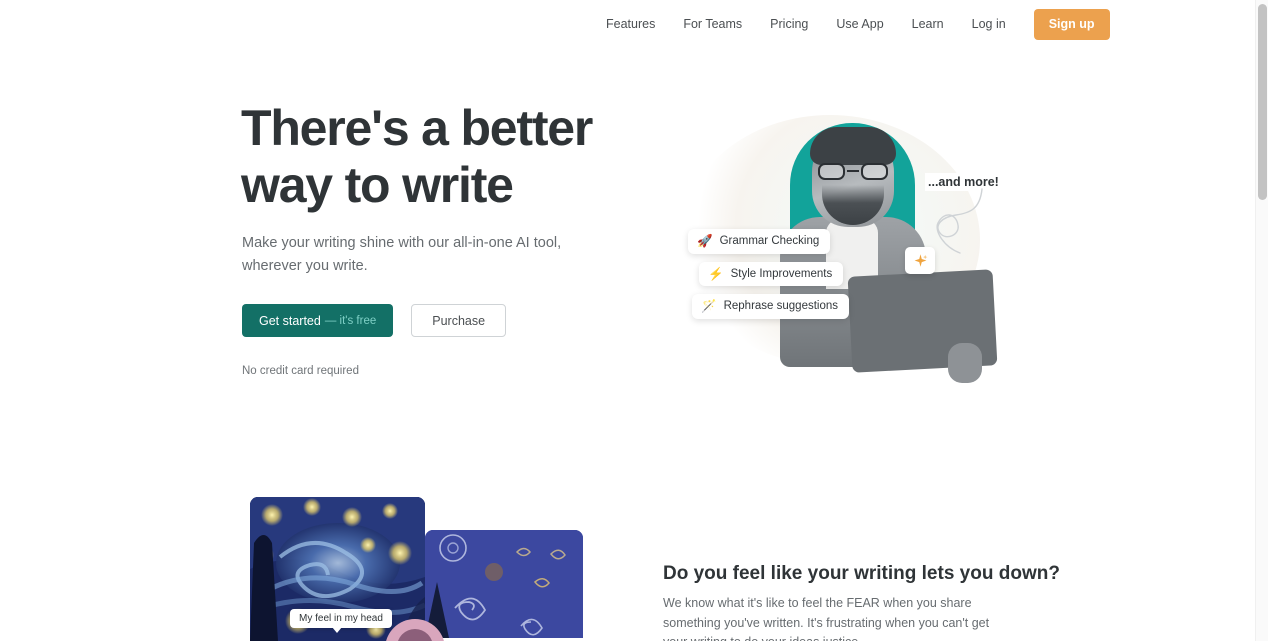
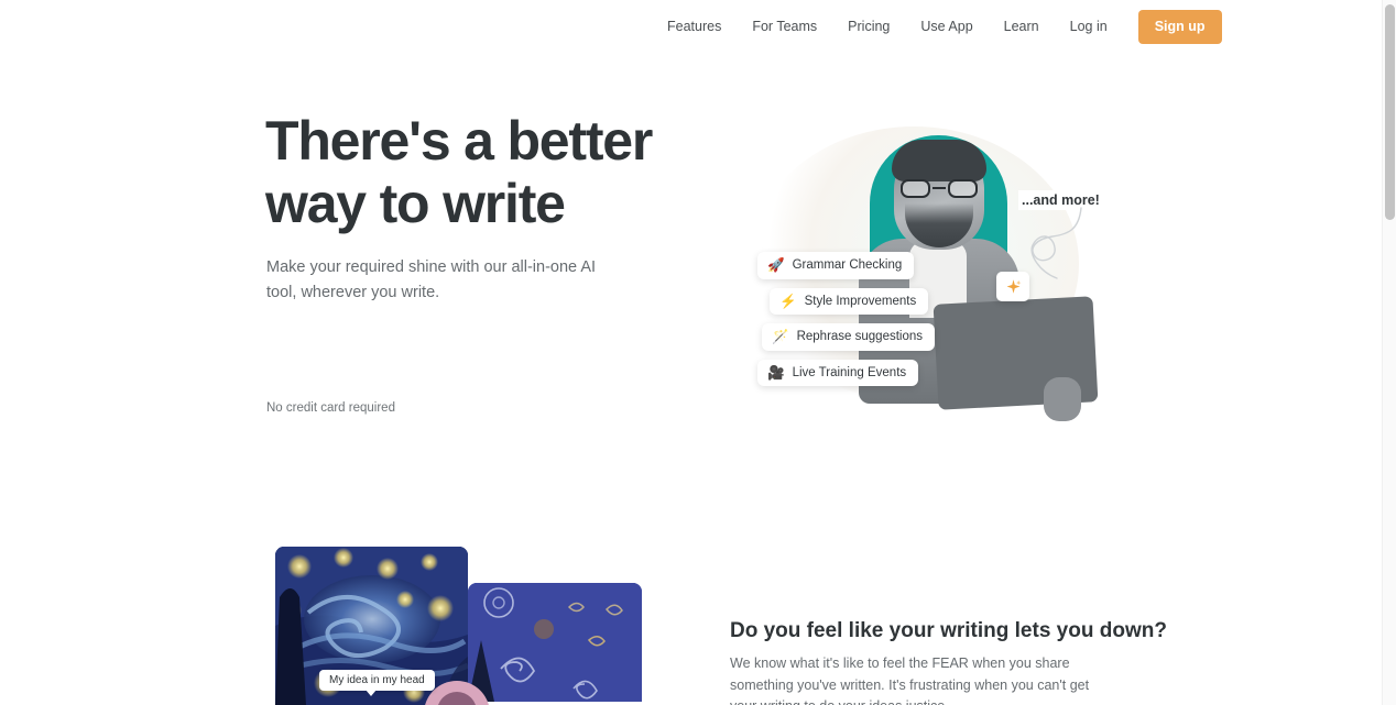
  Features
  For Teams
  Pricing
  Use App
  Learn
  Log in
  Sign up
  There's a better
  way to write
- Make your writing shine with our all-in-one AI tool, wherever you write.
+ Make your required shine with our all-in-one AI tool, wherever you write.
- Get started
- — it's free
- Purchase
  No credit card required
  🚀
  Grammar Checking
  ⚡
  Style Improvements
  🪄
  Rephrase suggestions
+ 🎥
+ Live Training Events
  ...and more!
- My feel in my head
+ My idea in my head
  Do you feel like your writing lets you down?
  We know what it's like to feel the FEAR when you share something you've written. It's frustrating when you can't get
